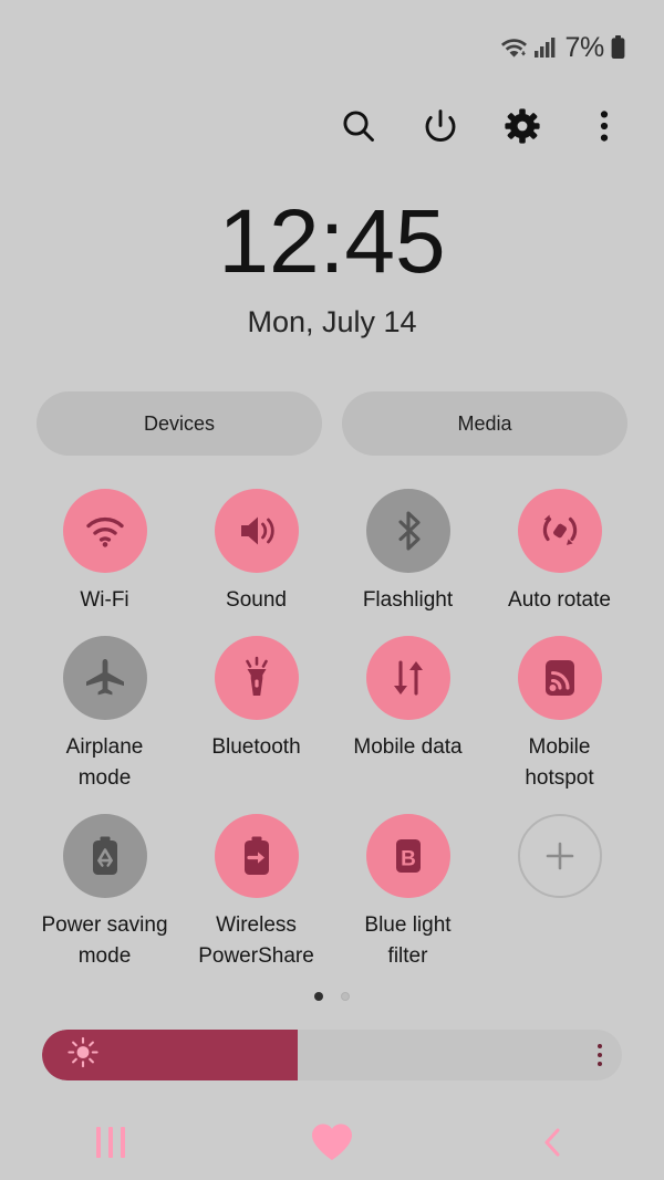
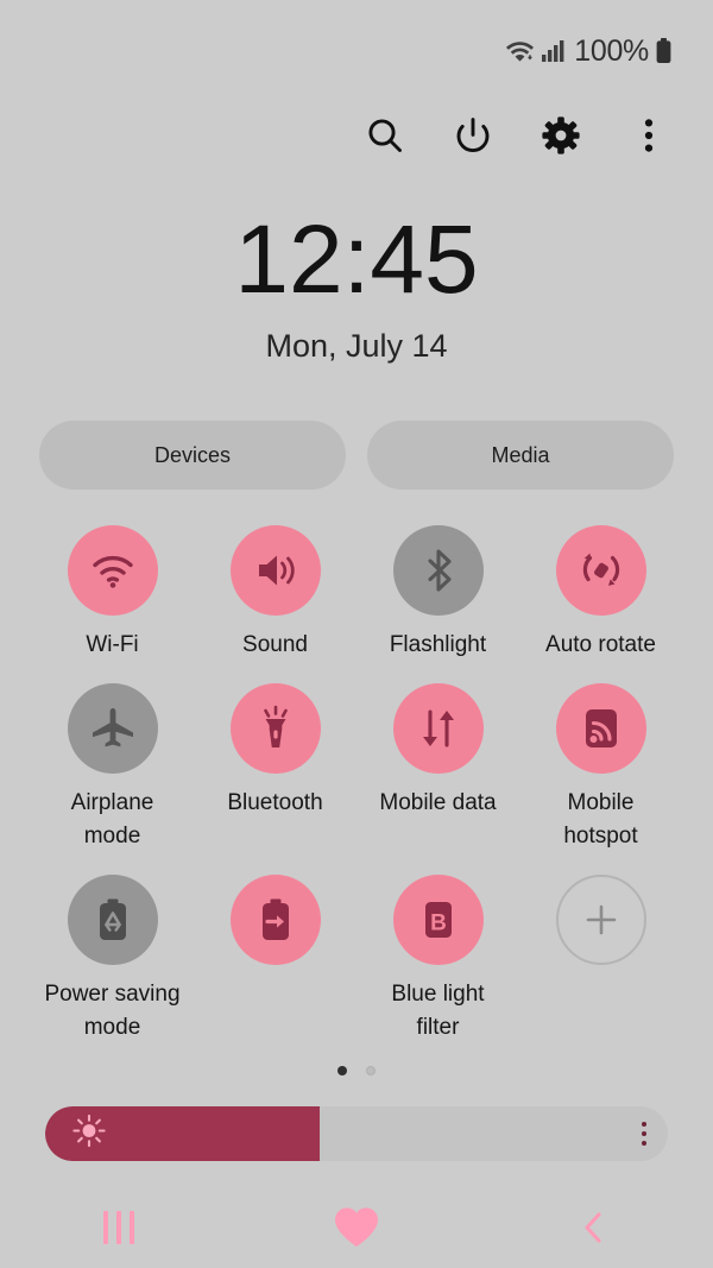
- 7%
+ 100%
  12:45
  Mon, July 14
  Devices
  Media
  Wi-Fi
  Sound
  Flashlight
  Auto rotate
  Airplane mode
  Bluetooth
  Mobile data
  Mobile hotspot
  Power saving mode
- Wireless PowerShare
  B
  Blue light filter
